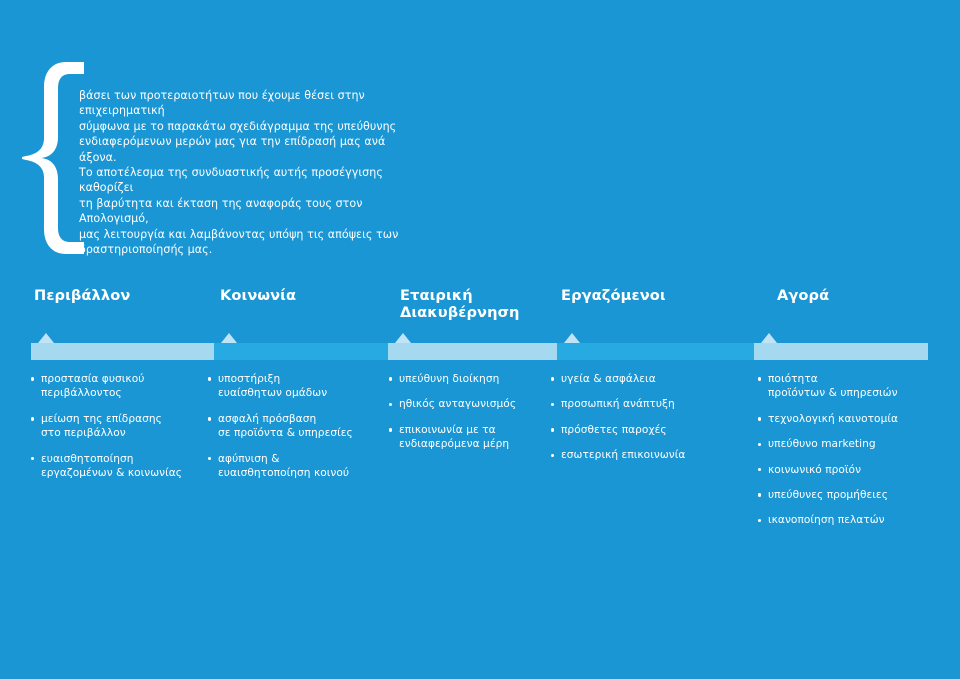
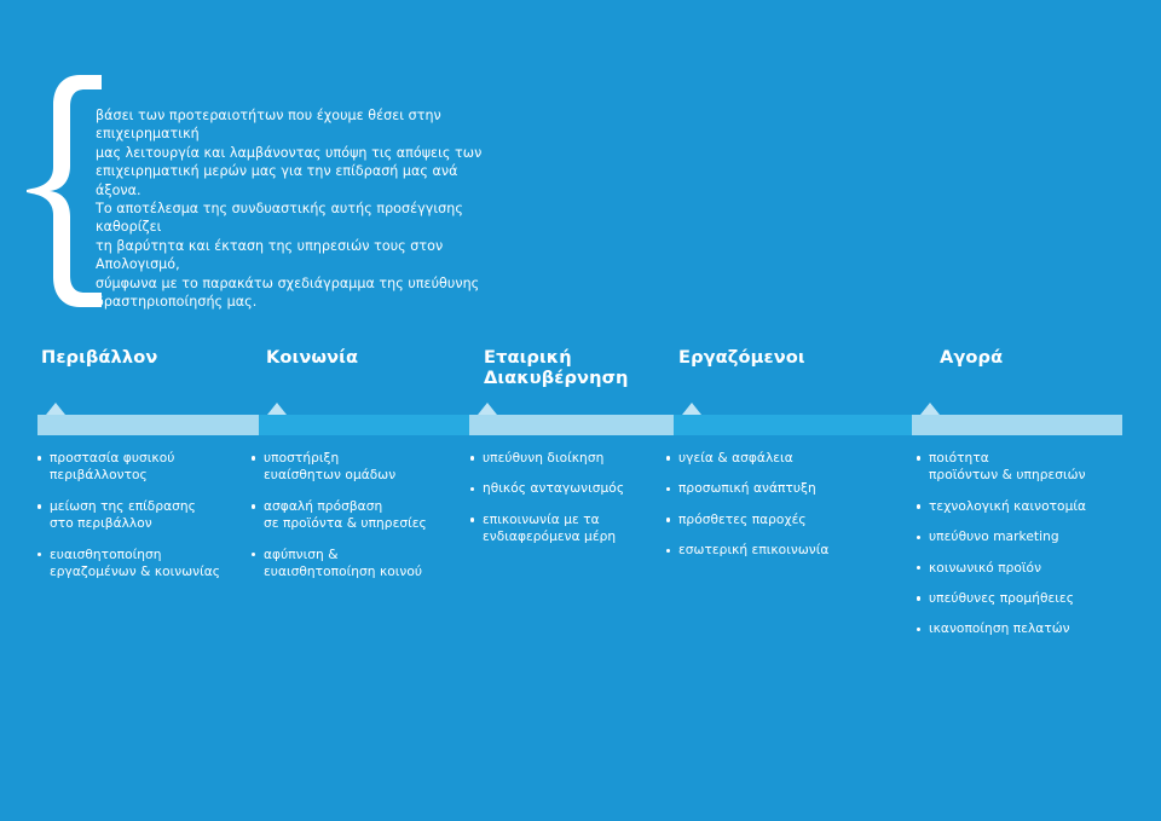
  βάσει των προτεραιοτήτων που έχουμε θέσει στην επιχειρηματική
- σύμφωνα με το παρακάτω σχεδιάγραμμα της υπεύθυνης
+ μας λειτουργία και λαμβάνοντας υπόψη τις απόψεις των
- ενδιαφερόμενων μερών μας για την επίδρασή μας ανά άξονα.
+ επιχειρηματική μερών μας για την επίδρασή μας ανά άξονα.
  Το αποτέλεσμα της συνδυαστικής αυτής προσέγγισης καθορίζει
- τη βαρύτητα και έκταση της αναφοράς τους στον Απολογισμό,
+ τη βαρύτητα και έκταση της υπηρεσιών τους στον Απολογισμό,
- μας λειτουργία και λαμβάνοντας υπόψη τις απόψεις των
+ σύμφωνα με το παρακάτω σχεδιάγραμμα της υπεύθυνης
  δραστηριοποίησής μας.
  Περιβάλλον
  Κοινωνία
  Εταιρική
  Διακυβέρνηση
  Εργαζόμενοι
  Αγορά
  προστασία φυσικού
  περιβάλλοντος
  μείωση της επίδρασης
  στο περιβάλλον
  ευαισθητοποίηση
  εργαζομένων & κοινωνίας
  υποστήριξη
  ευαίσθητων ομάδων
  ασφαλή πρόσβαση
  σε προϊόντα & υπηρεσίες
  αφύπνιση &
  ευαισθητοποίηση κοινού
  υπεύθυνη διοίκηση
  ηθικός ανταγωνισμός
  επικοινωνία με τα
  ενδιαφερόμενα μέρη
  υγεία & ασφάλεια
  προσωπική ανάπτυξη
  πρόσθετες παροχές
  εσωτερική επικοινωνία
  ποιότητα
  προϊόντων & υπηρεσιών
  τεχνολογική καινοτομία
  υπεύθυνο marketing
  κοινωνικό προϊόν
  υπεύθυνες προμήθειες
  ικανοποίηση πελατών
